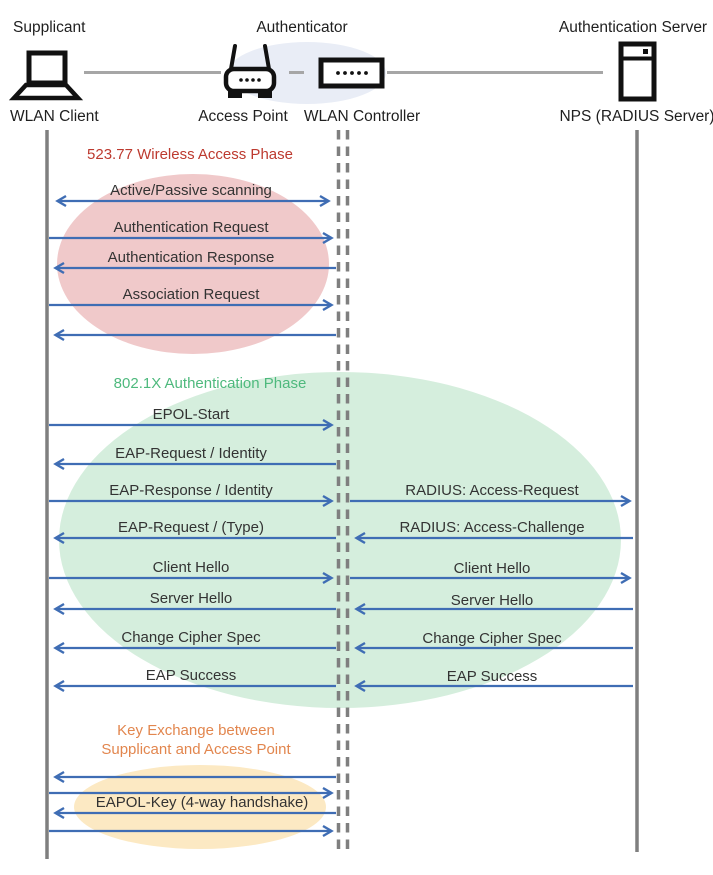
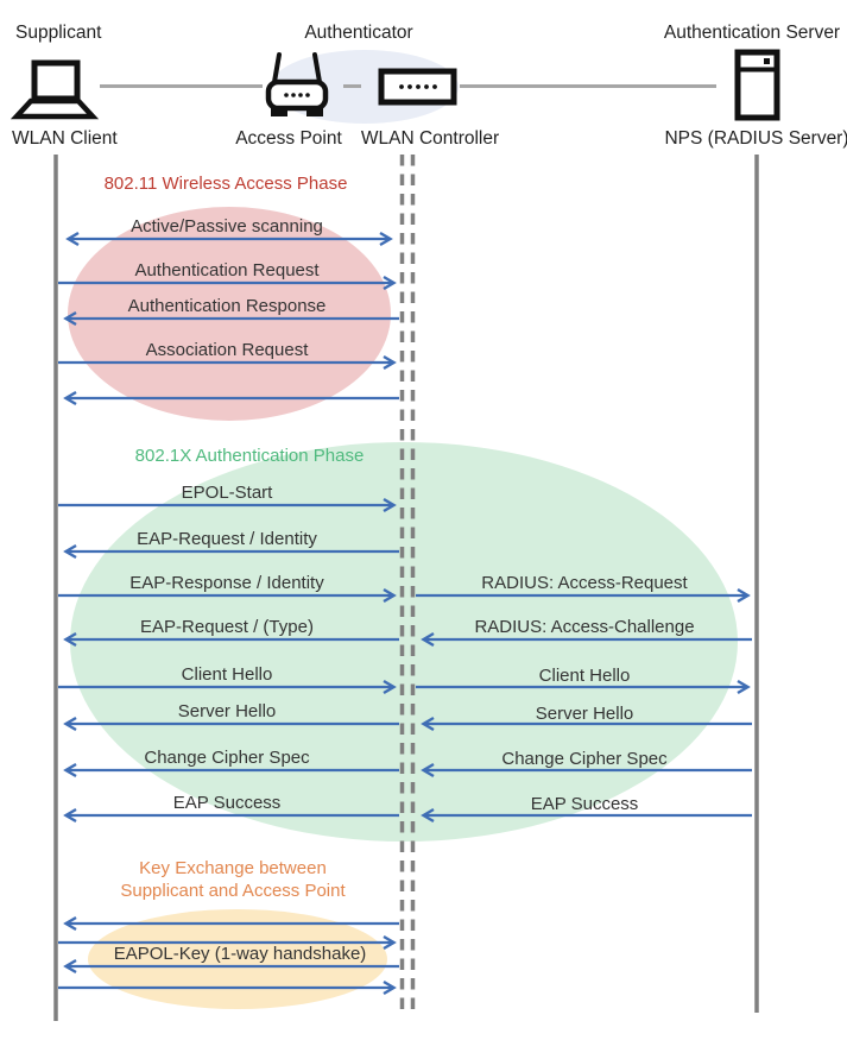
  Supplicant
  Authenticator
  Authentication Server
  WLAN Client
  Access Point
  WLAN Controller
  NPS (RADIUS Server)
- 523.77 Wireless Access Phase
+ 802.11 Wireless Access Phase
  802.1X Authentication Phase
  Key Exchange between
  Supplicant and Access Point
  Active/Passive scanning
  Authentication Request
  Authentication Response
  Association Request
  EPOL-Start
  EAP-Request / Identity
  EAP-Response / Identity
  EAP-Request / (Type)
  Client Hello
  Server Hello
  Change Cipher Spec
  EAP Success
- EAPOL-Key (4-way handshake)
+ EAPOL-Key (1-way handshake)
  RADIUS: Access-Request
  RADIUS: Access-Challenge
  Client Hello
  Server Hello
  Change Cipher Spec
  EAP Success
